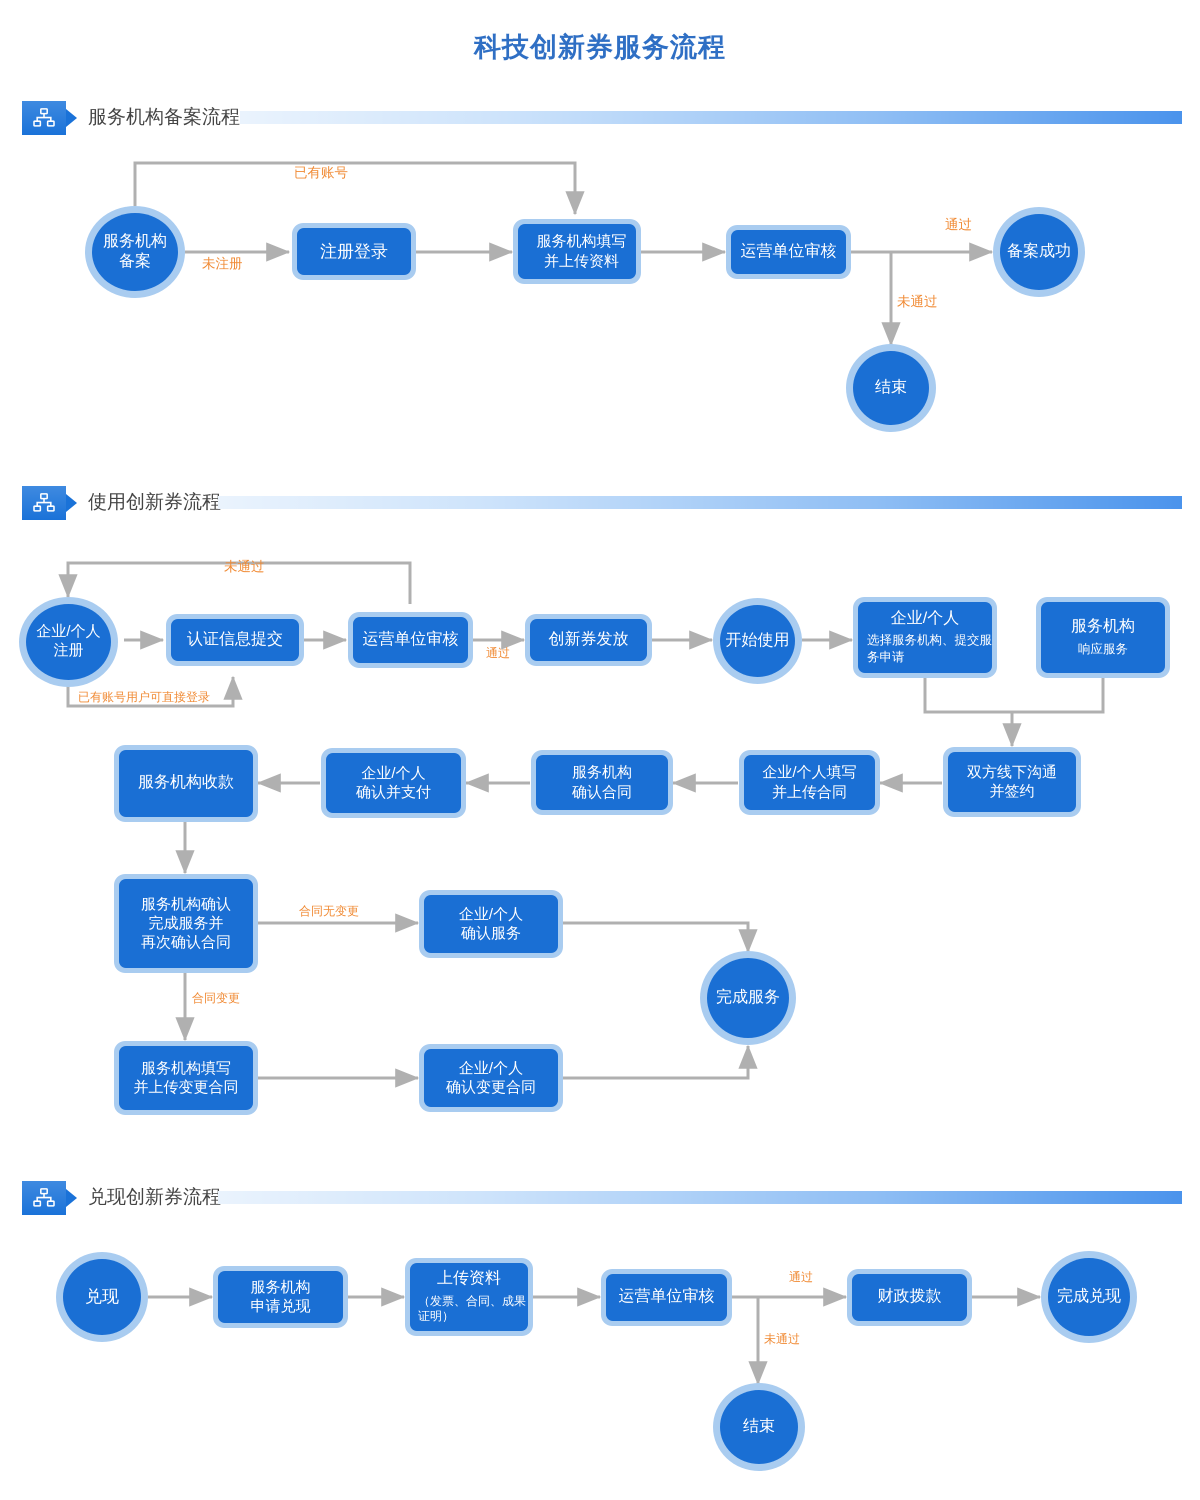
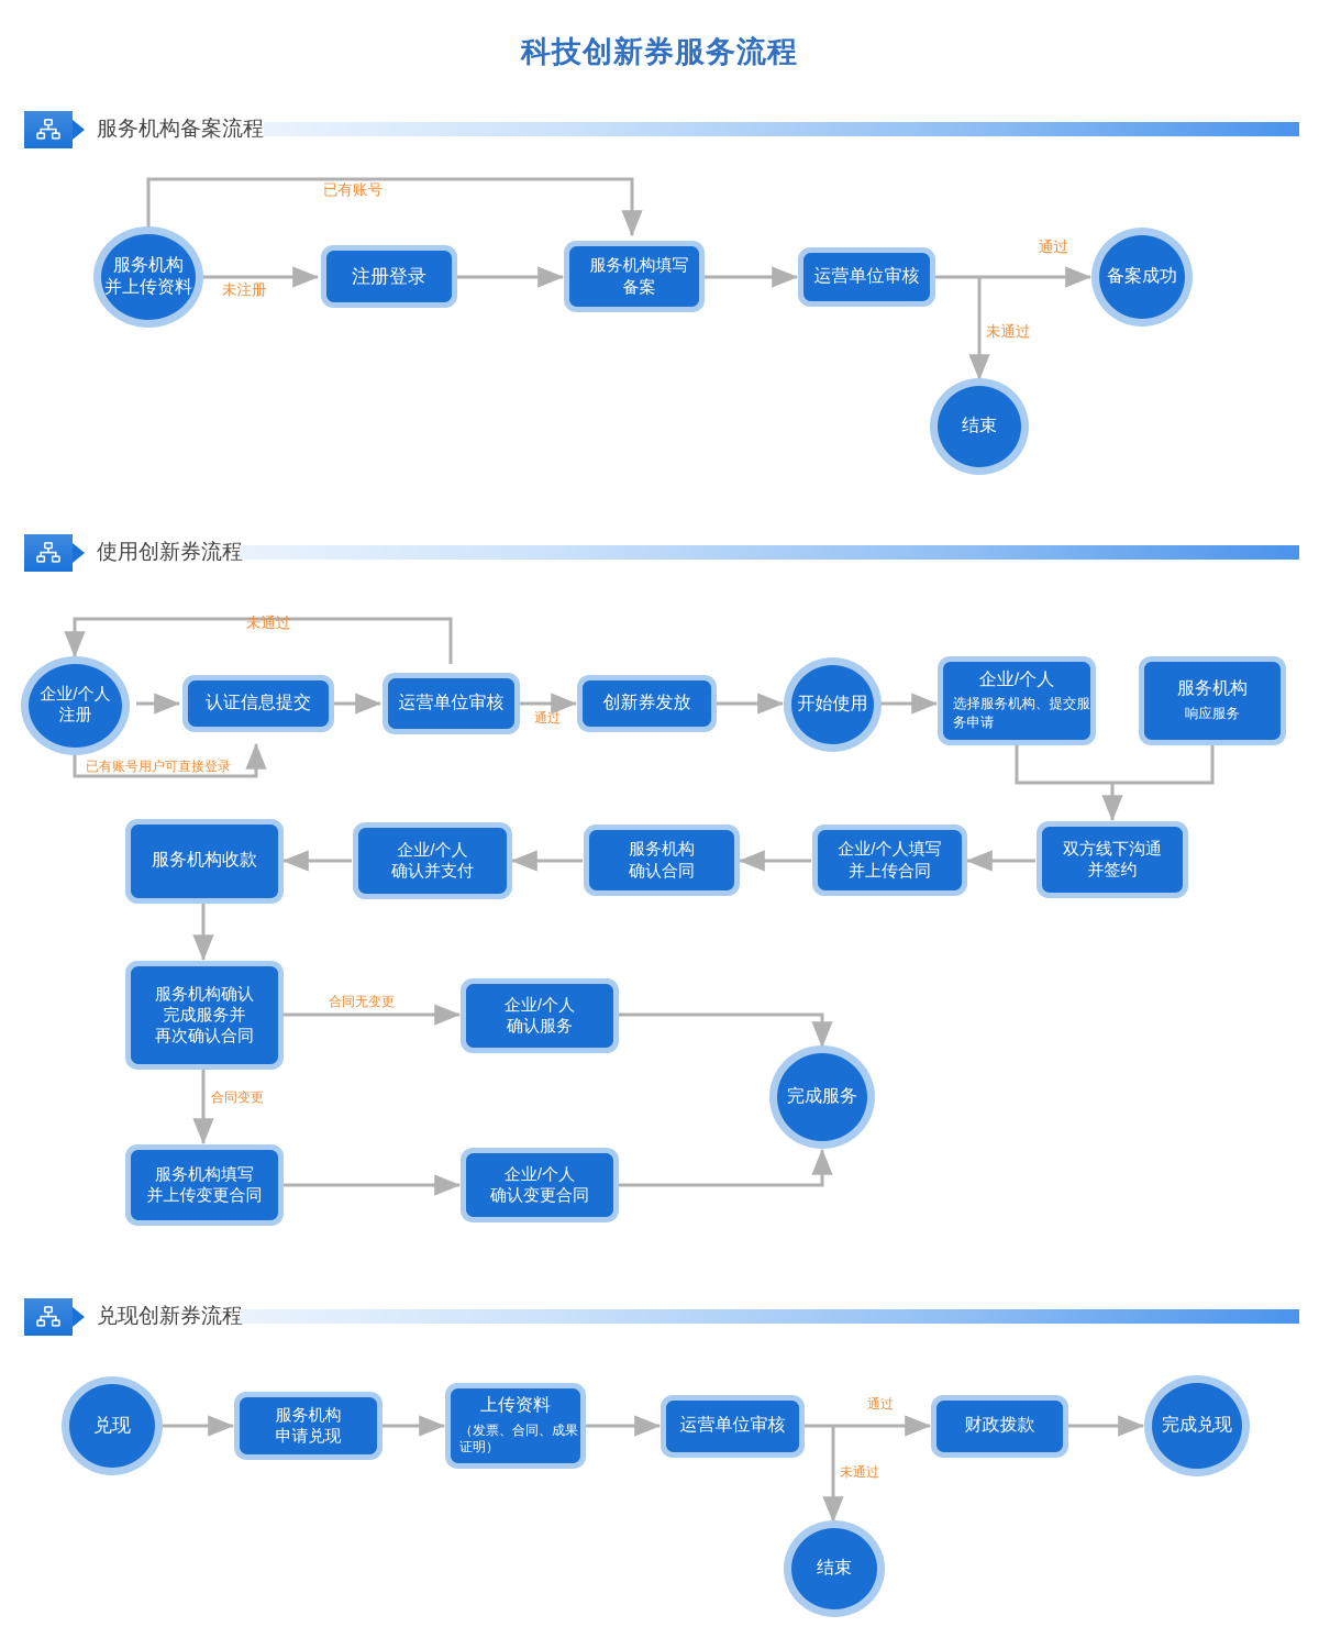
  科技创新券服务流程
  服务机构备案流程
  服务机构
- 备案
+ 并上传资料
  注册登录
  服务机构填写
- 并上传资料
+ 备案
  运营单位审核
  备案成功
  结束
  已有账号
  未注册
  通过
  未通过
  使用创新券流程
  企业/个人
  注册
  认证信息提交
  运营单位审核
  创新券发放
  开始使用
  企业/个人
  选择服务机构、提交服务申请
  服务机构
  响应服务
  未通过
  已有账号用户可直接登录
  通过
  双方线下沟通
  并签约
  企业/个人填写
  并上传合同
  服务机构
  确认合同
  企业/个人
  确认并支付
  服务机构收款
  服务机构确认
  完成服务并
  再次确认合同
  企业/个人
  确认服务
  完成服务
  服务机构填写
  并上传变更合同
  企业/个人
  确认变更合同
  合同无变更
  合同变更
  兑现创新券流程
  兑现
  服务机构
  申请兑现
  上传资料
  （发票、合同、成果证明）
  运营单位审核
  财政拨款
  完成兑现
  结束
  通过
  未通过
